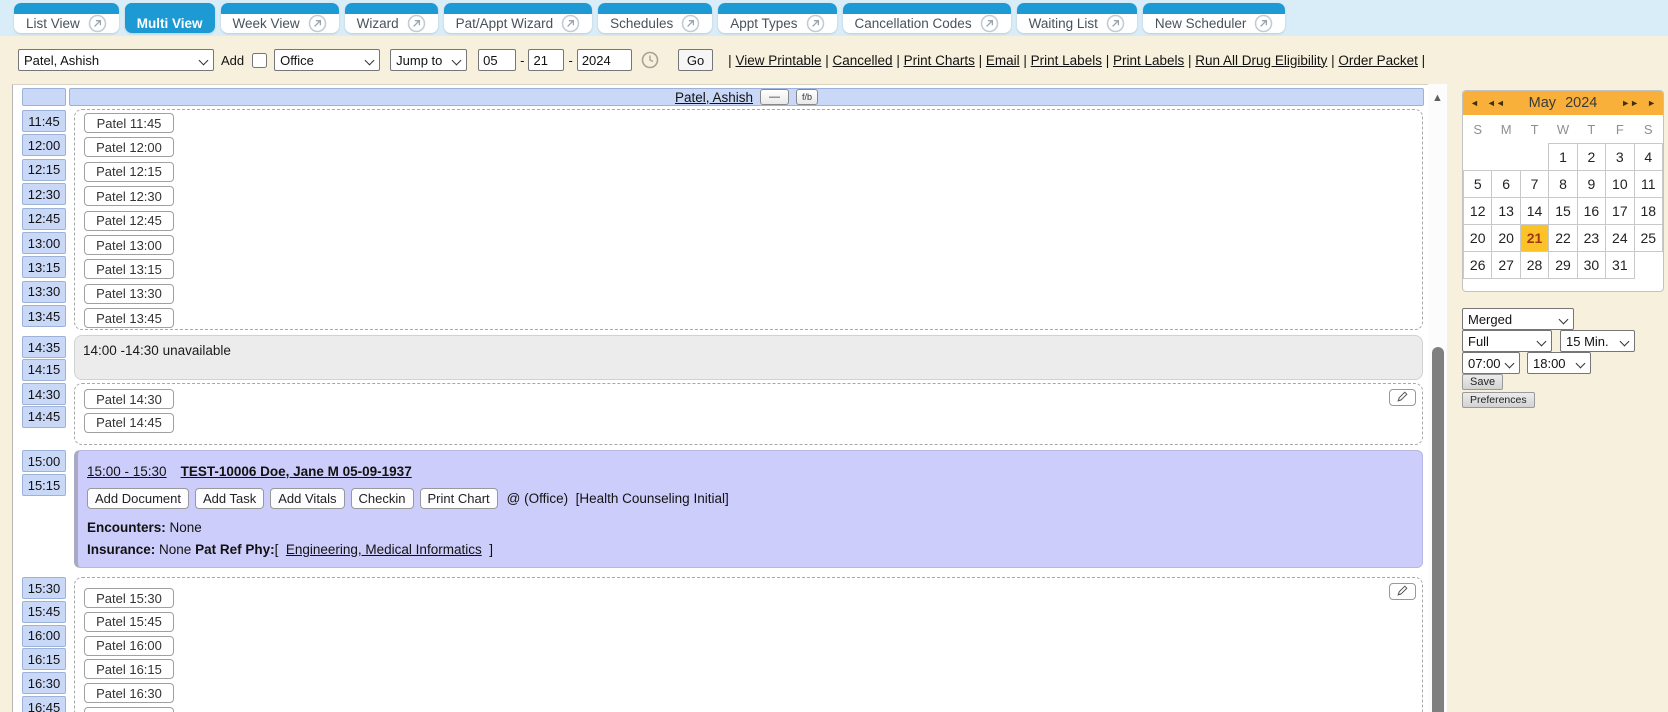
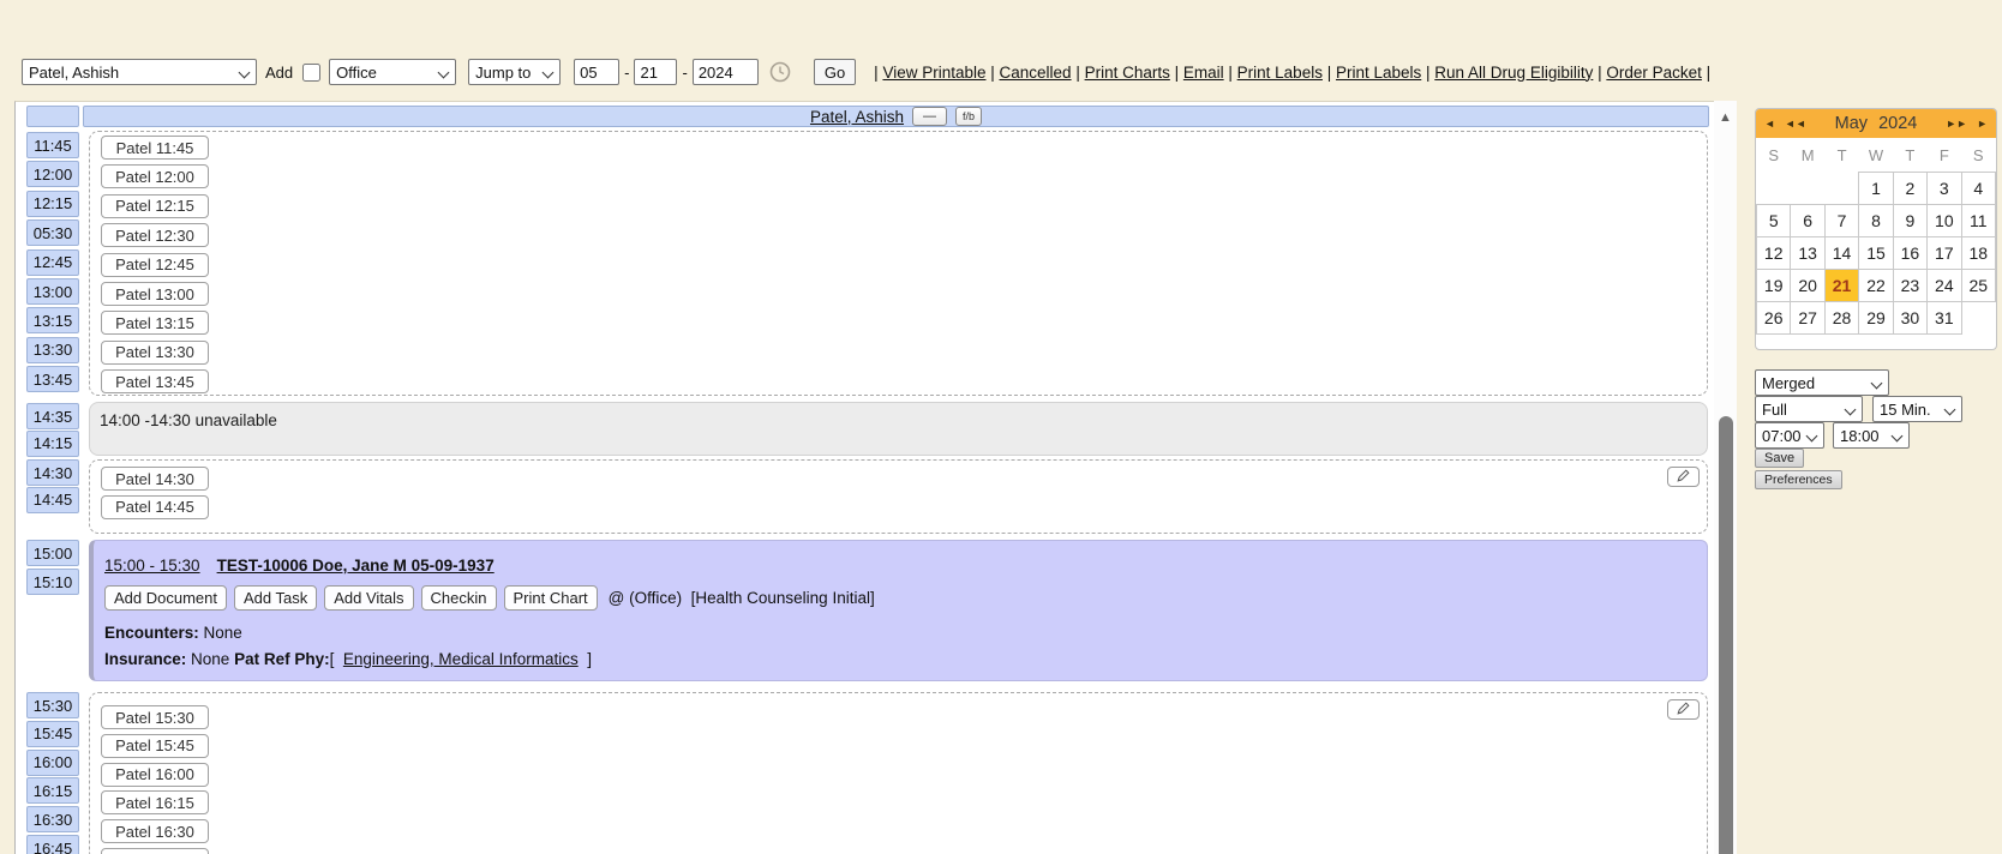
- List View
- Multi View
- Week View
- Wizard
- Pat/Appt Wizard
- Schedules
- Appt Types
- Cancellation Codes
- Waiting List
- New Scheduler
  Patel, Ashish
  Add
  Office
  Jump to
  05
  -
  21
  -
  2024
  Go
  | View Printable | Cancelled | Print Charts | Email | Print Labels | Print Labels | Run All Drug Eligibility | Order Packet |
  Patel, Ashish
  —
  f/b
  Patel 11:45
  Patel 12:00
  Patel 12:15
  Patel 12:30
  Patel 12:45
  Patel 13:00
  Patel 13:15
  Patel 13:30
  Patel 13:45
  11:45
  12:00
  12:15
- 12:30
+ 05:30
  12:45
  13:00
  13:15
  13:30
  13:45
  14:00 -14:30 unavailable
  14:35
  14:15
  Patel 14:30
  Patel 14:45
  14:30
  14:45
  15:00 - 15:30 TEST-10006 Doe, Jane M 05-09-1937
  Add Document
  Add Task
  Add Vitals
  Checkin
  Print Chart
  @ (Office) [Health Counseling Initial]
  Encounters: None
  Insurance: None Pat Ref Phy:[ Engineering, Medical Informatics ]
  15:00
- 15:15
+ 15:10
  Patel 15:30
  Patel 15:45
  Patel 16:00
  Patel 16:15
  Patel 16:30
  15:30
  15:45
  16:00
  16:15
  16:30
  16:45
  ▲
  ◄
  ◄◄
  May 2024
  ►►
  ►
  S	M	T	W	T	F	S
  			1	2	3	4
  5	6	7	8	9	10	11
  12	13	14	15	16	17	18
- 20	20	21	22	23	24	25
+ 19	20	21	22	23	24	25
  26	27	28	29	30	31
  Merged
  Full
  15 Min.
  07:00
  18:00
  Save
  Preferences
